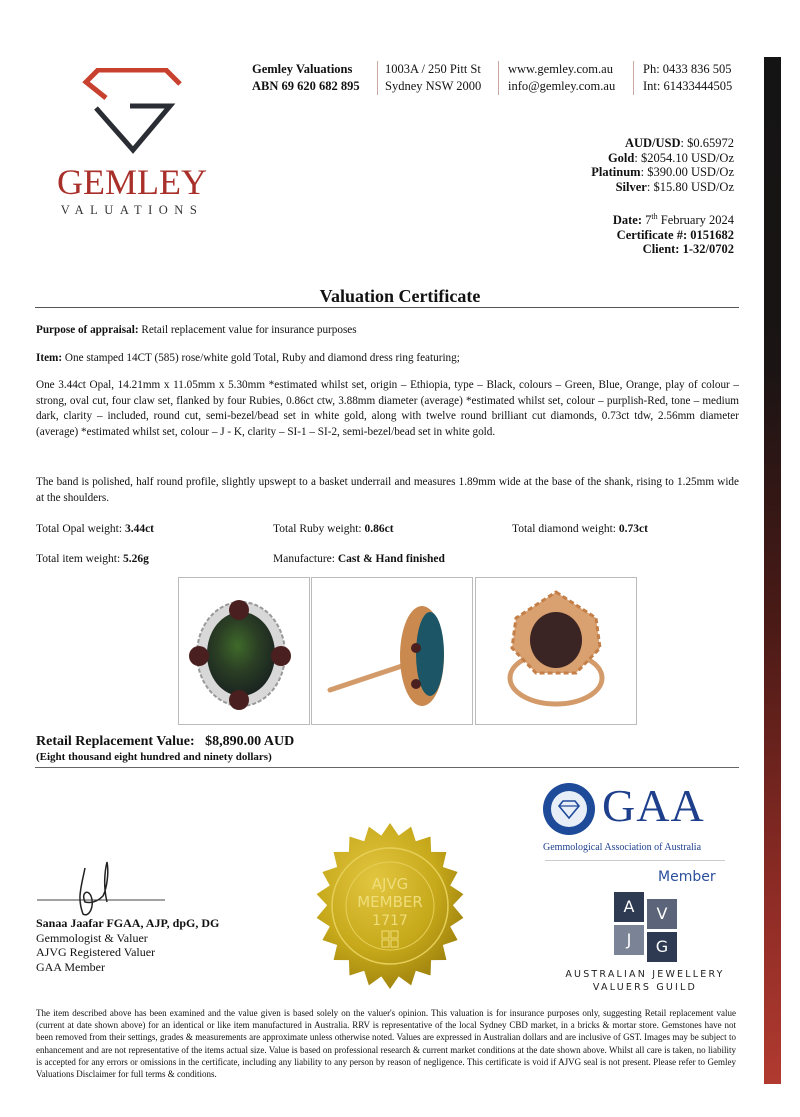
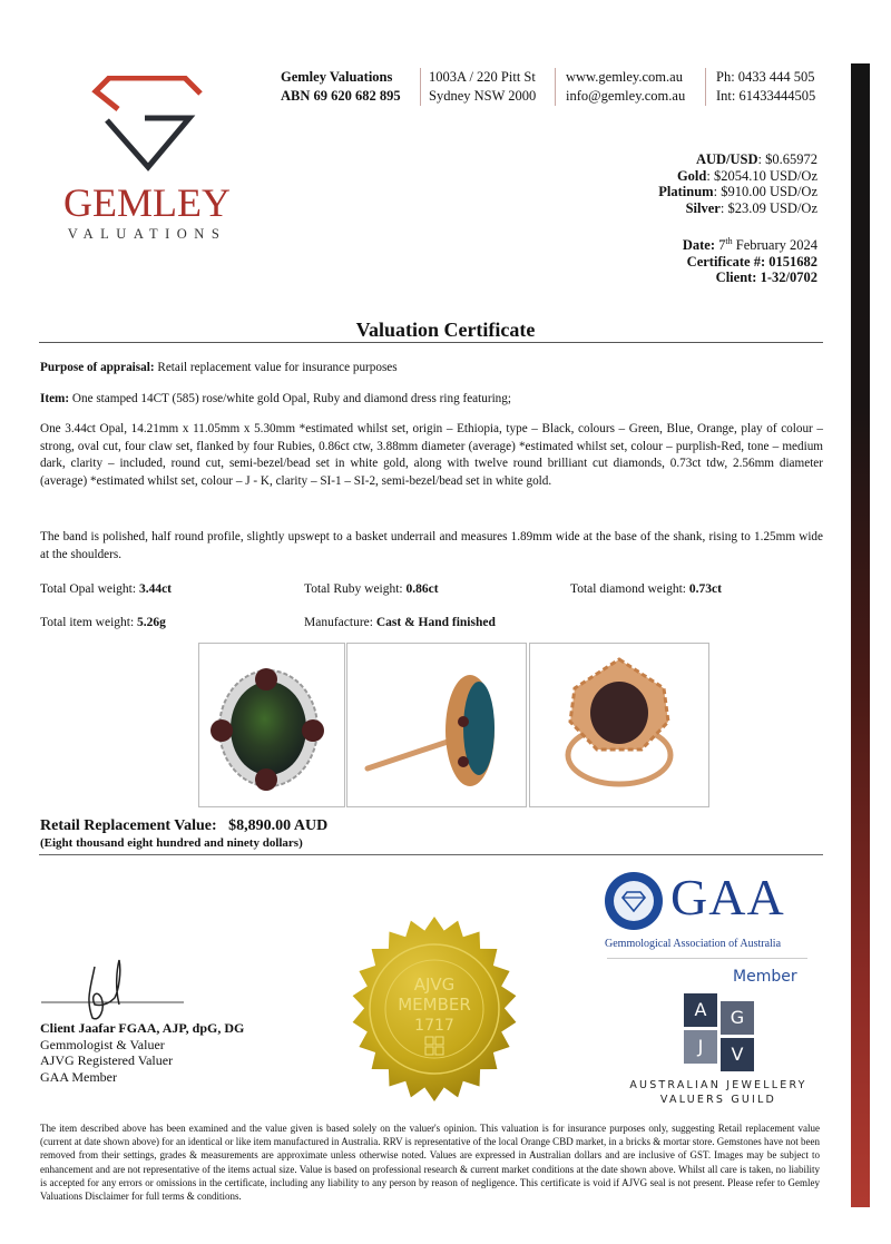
  GEMLEY
  VALUATIONS
  Gemley Valuations
  ABN 69 620 682 895
- 1003A / 250 Pitt St
+ 1003A / 220 Pitt St
  Sydney NSW 2000
  www.gemley.com.au
  info@gemley.com.au
- Ph: 0433 836 505
+ Ph: 0433 444 505
  Int: 61433444505
  AUD/USD: $0.65972
  Gold: $2054.10 USD/Oz
- Platinum: $390.00 USD/Oz
+ Platinum: $910.00 USD/Oz
- Silver: $15.80 USD/Oz
+ Silver: $23.09 USD/Oz
  Date: 7th February 2024
  Certificate #: 0151682
  Client: 1-32/0702
  Valuation Certificate
  Purpose of appraisal: Retail replacement value for insurance purposes
- Item: One stamped 14CT (585) rose/white gold Total, Ruby and diamond dress ring featuring;
+ Item: One stamped 14CT (585) rose/white gold Opal, Ruby and diamond dress ring featuring;
  One 3.44ct Opal, 14.21mm x 11.05mm x 5.30mm *estimated whilst set, origin – Ethiopia, type – Black, colours – Green, Blue, Orange, play of colour – strong, oval cut, four claw set, flanked by four Rubies, 0.86ct ctw, 3.88mm diameter (average) *estimated whilst set, colour – purplish-Red, tone – medium dark, clarity – included, round cut, semi-bezel/bead set in white gold, along with twelve round brilliant cut diamonds, 0.73ct tdw, 2.56mm diameter (average) *estimated whilst set, colour – J - K, clarity – SI-1 – SI-2, semi-bezel/bead set in white gold.
  The band is polished, half round profile, slightly upswept to a basket underrail and measures 1.89mm wide at the base of the shank, rising to 1.25mm wide at the shoulders.
  Total Opal weight: 3.44ct
  Total Ruby weight: 0.86ct
  Total diamond weight: 0.73ct
  Total item weight: 5.26g
  Manufacture: Cast & Hand finished
  Retail Replacement Value: $8,890.00 AUD
  (Eight thousand eight hundred and ninety dollars)
  GAA
  Gemmological Association of Australia
  Member
  A
- V
+ G
  J
- G
+ V
  AUSTRALIAN JEWELLERY
  VALUERS GUILD
  AJVG
  MEMBER
  1717
- Sanaa Jaafar FGAA, AJP, dpG, DG
+ Client Jaafar FGAA, AJP, dpG, DG
  Gemmologist & Valuer
  AJVG Registered Valuer
  GAA Member
- The item described above has been examined and the value given is based solely on the valuer's opinion. This valuation is for insurance purposes only, suggesting Retail replacement value (current at date shown above) for an identical or like item manufactured in Australia. RRV is representative of the local Sydney CBD market, in a bricks & mortar store. Gemstones have not been removed from their settings, grades & measurements are approximate unless otherwise noted. Values are expressed in Australian dollars and are inclusive of GST. Images may be subject to enhancement and are not representative of the items actual size. Value is based on professional research & current market conditions at the date shown above. Whilst all care is taken, no liability is accepted for any errors or omissions in the certificate, including any liability to any person by reason of negligence. This certificate is void if AJVG seal is not present. Please refer to Gemley Valuations Disclaimer for full terms & conditions.
+ The item described above has been examined and the value given is based solely on the valuer's opinion. This valuation is for insurance purposes only, suggesting Retail replacement value (current at date shown above) for an identical or like item manufactured in Australia. RRV is representative of the local Orange CBD market, in a bricks & mortar store. Gemstones have not been removed from their settings, grades & measurements are approximate unless otherwise noted. Values are expressed in Australian dollars and are inclusive of GST. Images may be subject to enhancement and are not representative of the items actual size. Value is based on professional research & current market conditions at the date shown above. Whilst all care is taken, no liability is accepted for any errors or omissions in the certificate, including any liability to any person by reason of negligence. This certificate is void if AJVG seal is not present. Please refer to Gemley Valuations Disclaimer for full terms & conditions.
